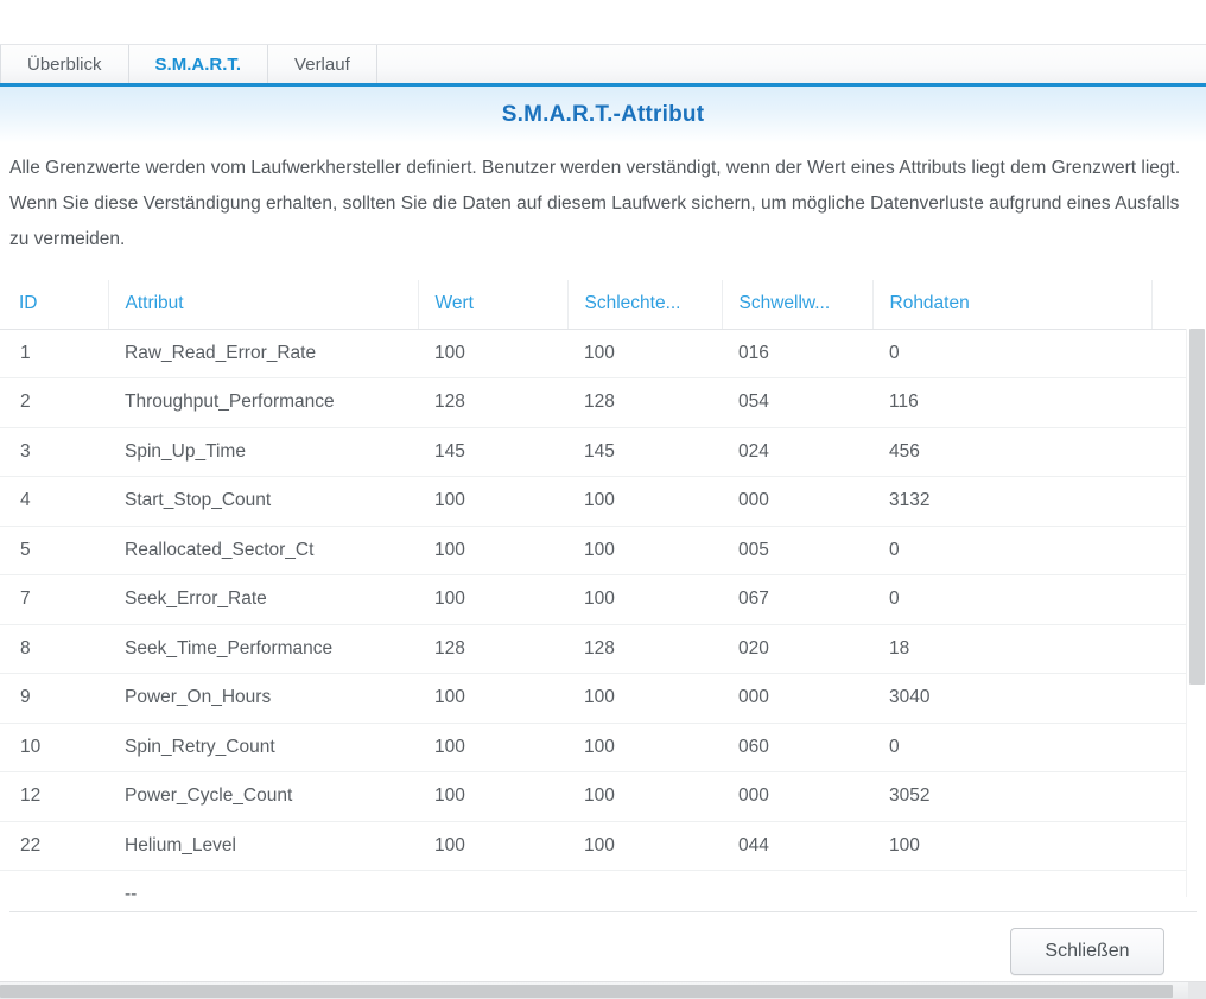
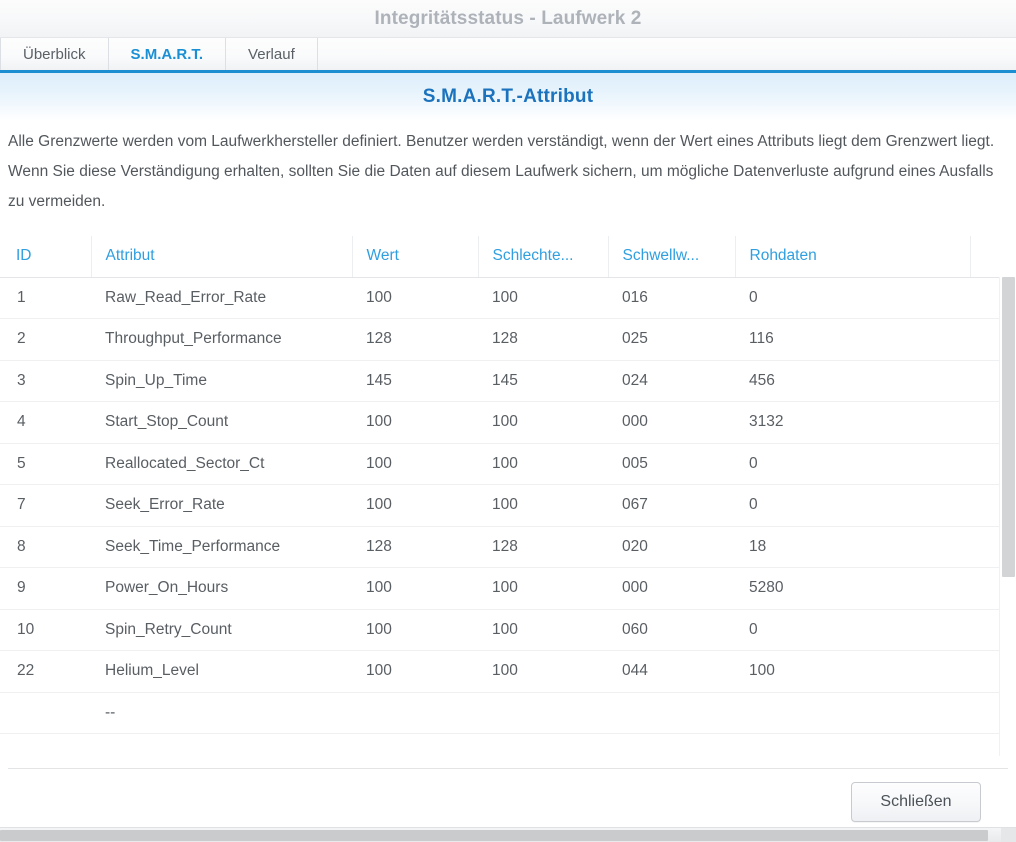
+ Integritätsstatus - Laufwerk 2
  Überblick
  S.M.A.R.T.
  Verlauf
  S.M.A.R.T.-Attribut
  Alle Grenzwerte werden vom Laufwerkhersteller definiert. Benutzer werden verständigt, wenn der Wert eines Attributs liegt dem Grenzwert liegt. Wenn Sie diese Verständigung erhalten, sollten Sie die Daten auf diesem Laufwerk sichern, um mögliche Datenverluste aufgrund eines Ausfalls zu vermeiden.
  ID	Attribut	Wert	Schlechte...	Schwellw...	Rohdaten
  1	Raw_Read_Error_Rate	100	100	016	0
- 2	Throughput_Performance	128	128	054	116
+ 2	Throughput_Performance	128	128	025	116
  3	Spin_Up_Time	145	145	024	456
  4	Start_Stop_Count	100	100	000	3132
  5	Reallocated_Sector_Ct	100	100	005	0
  7	Seek_Error_Rate	100	100	067	0
  8	Seek_Time_Performance	128	128	020	18
- 9	Power_On_Hours	100	100	000	3040
+ 9	Power_On_Hours	100	100	000	5280
  10	Spin_Retry_Count	100	100	060	0
- 12	Power_Cycle_Count	100	100	000	3052
  22	Helium_Level	100	100	044	100
  	--
  Schließen
